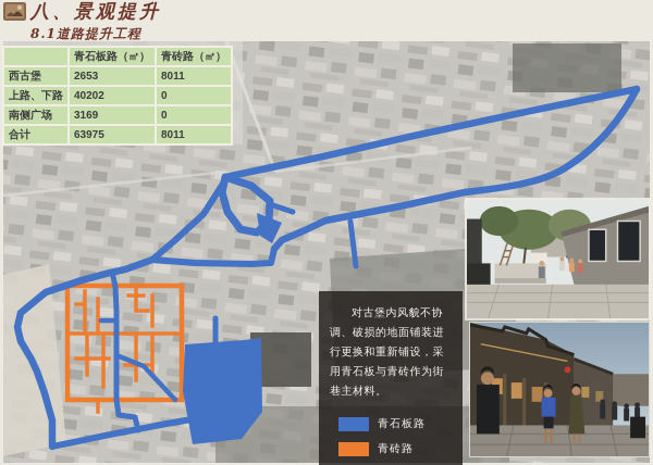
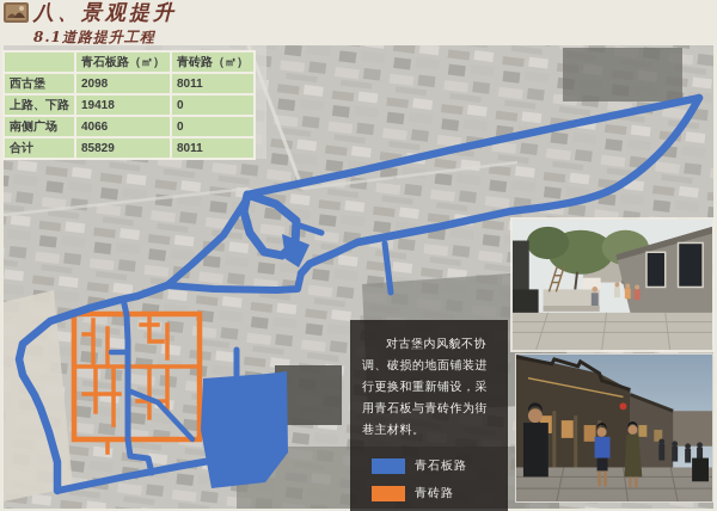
  八、景观提升
  8.1道路提升工程
  	青石板路（㎡）	青砖路（㎡）
- 西古堡	2653	8011
+ 西古堡	2098	8011
- 上路、下路	40202	0
+ 上路、下路	19418	0
- 南侧广场	3169	0
+ 南侧广场	4066	0
- 合计	63975	8011
+ 合计	85829	8011
  对古堡内风貌不协调、破损的地面铺装进行更换和重新铺设，采用青石板与青砖作为街巷主材料。
  青石板路
  青砖路
